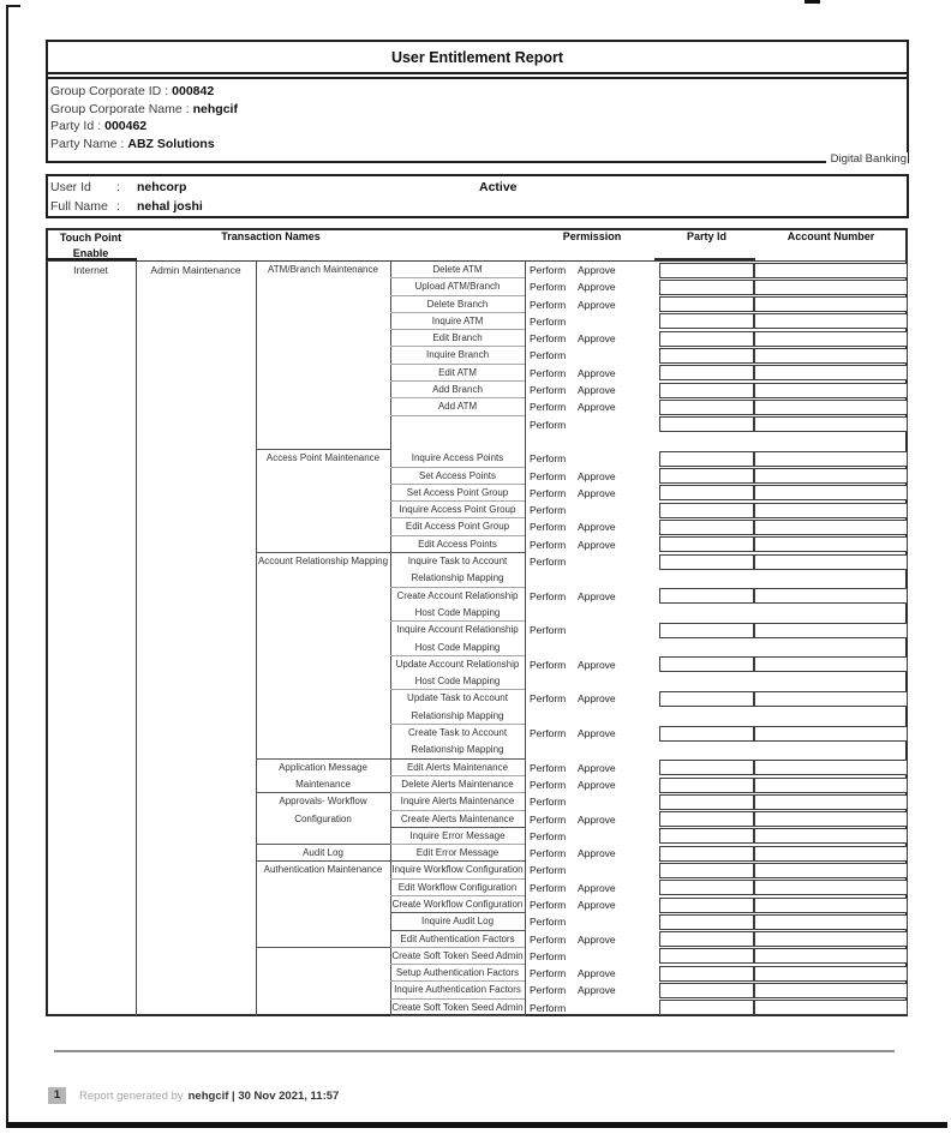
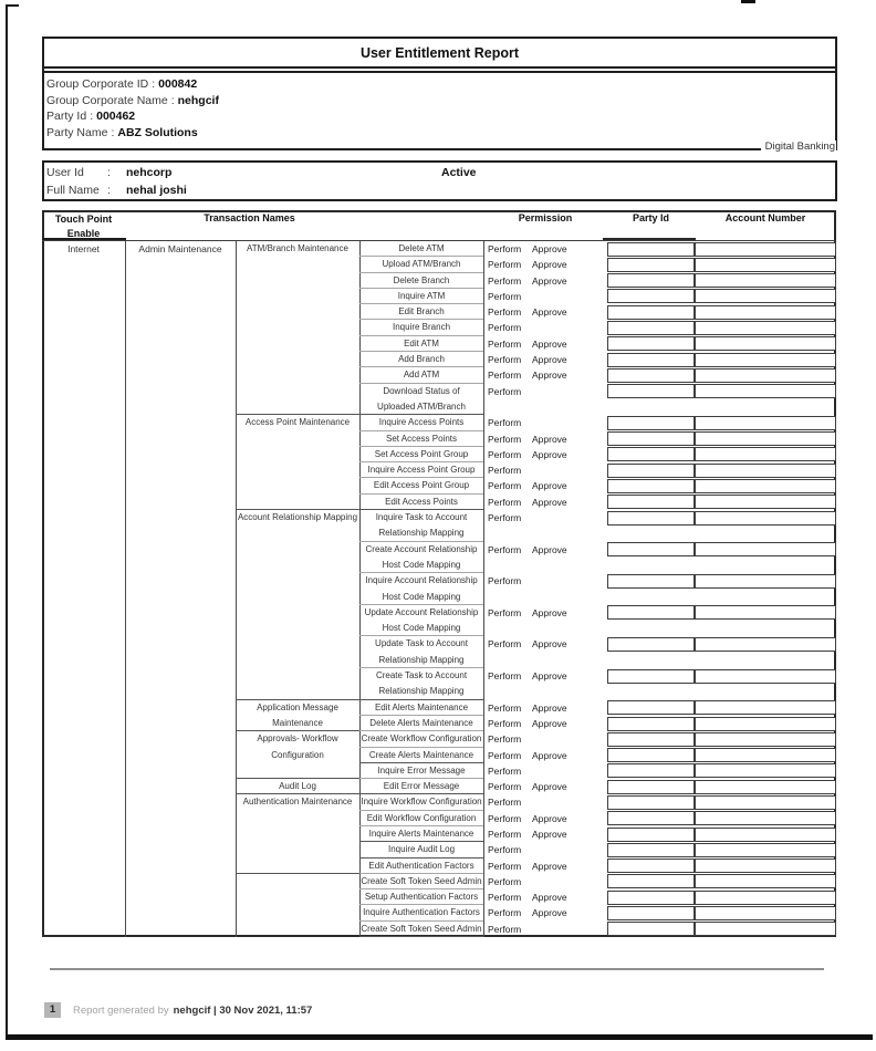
  User Entitlement Report
  Group Corporate ID : 000842
  Group Corporate Name : nehgcif
  Party Id : 000462
  Party Name : ABZ Solutions
  Digital Banking
  User Id
  :
  nehcorp
  Active
  Full Name
  :
  nehal joshi
  Touch Point
  Enable
  Transaction Names
  Permission
  Party Id
  Account Number
  Internet
  Admin Maintenance
  ATM/Branch Maintenance
  Access Point Maintenance
  Account Relationship Mapping
  Application Message
  Maintenance
  Approvals- Workflow
  Configuration
  Audit Log
  Authentication Maintenance
  Delete ATM
  Perform Approve
  Upload ATM/Branch
  Perform Approve
  Delete Branch
  Perform Approve
  Inquire ATM
  Perform
  Edit Branch
  Perform Approve
  Inquire Branch
  Perform
  Edit ATM
  Perform Approve
  Add Branch
  Perform Approve
  Add ATM
  Perform Approve
+ Download Status of
+ Uploaded ATM/Branch
  Perform
  Inquire Access Points
  Perform
  Set Access Points
  Perform Approve
  Set Access Point Group
  Perform Approve
  Inquire Access Point Group
  Perform
  Edit Access Point Group
  Perform Approve
  Edit Access Points
  Perform Approve
  Inquire Task to Account
  Relationship Mapping
  Perform
  Create Account Relationship
  Host Code Mapping
  Perform Approve
  Inquire Account Relationship
  Host Code Mapping
  Perform
  Update Account Relationship
  Host Code Mapping
  Perform Approve
  Update Task to Account
  Relationship Mapping
  Perform Approve
  Create Task to Account
  Relationship Mapping
  Perform Approve
  Edit Alerts Maintenance
  Perform Approve
  Delete Alerts Maintenance
  Perform Approve
- Inquire Alerts Maintenance
+ Create Workflow Configuration
  Perform
  Create Alerts Maintenance
  Perform Approve
  Inquire Error Message
  Perform
  Edit Error Message
  Perform Approve
  Inquire Workflow Configuration
  Perform
  Edit Workflow Configuration
  Perform Approve
- Create Workflow Configuration
+ Inquire Alerts Maintenance
  Perform Approve
  Inquire Audit Log
  Perform
  Edit Authentication Factors
  Perform Approve
  Create Soft Token Seed Admin
  Perform
  Setup Authentication Factors
  Perform Approve
  Inquire Authentication Factors
  Perform Approve
  Create Soft Token Seed Admin
  Perform
  1
  Report generated by
  nehgcif | 30 Nov 2021, 11:57
